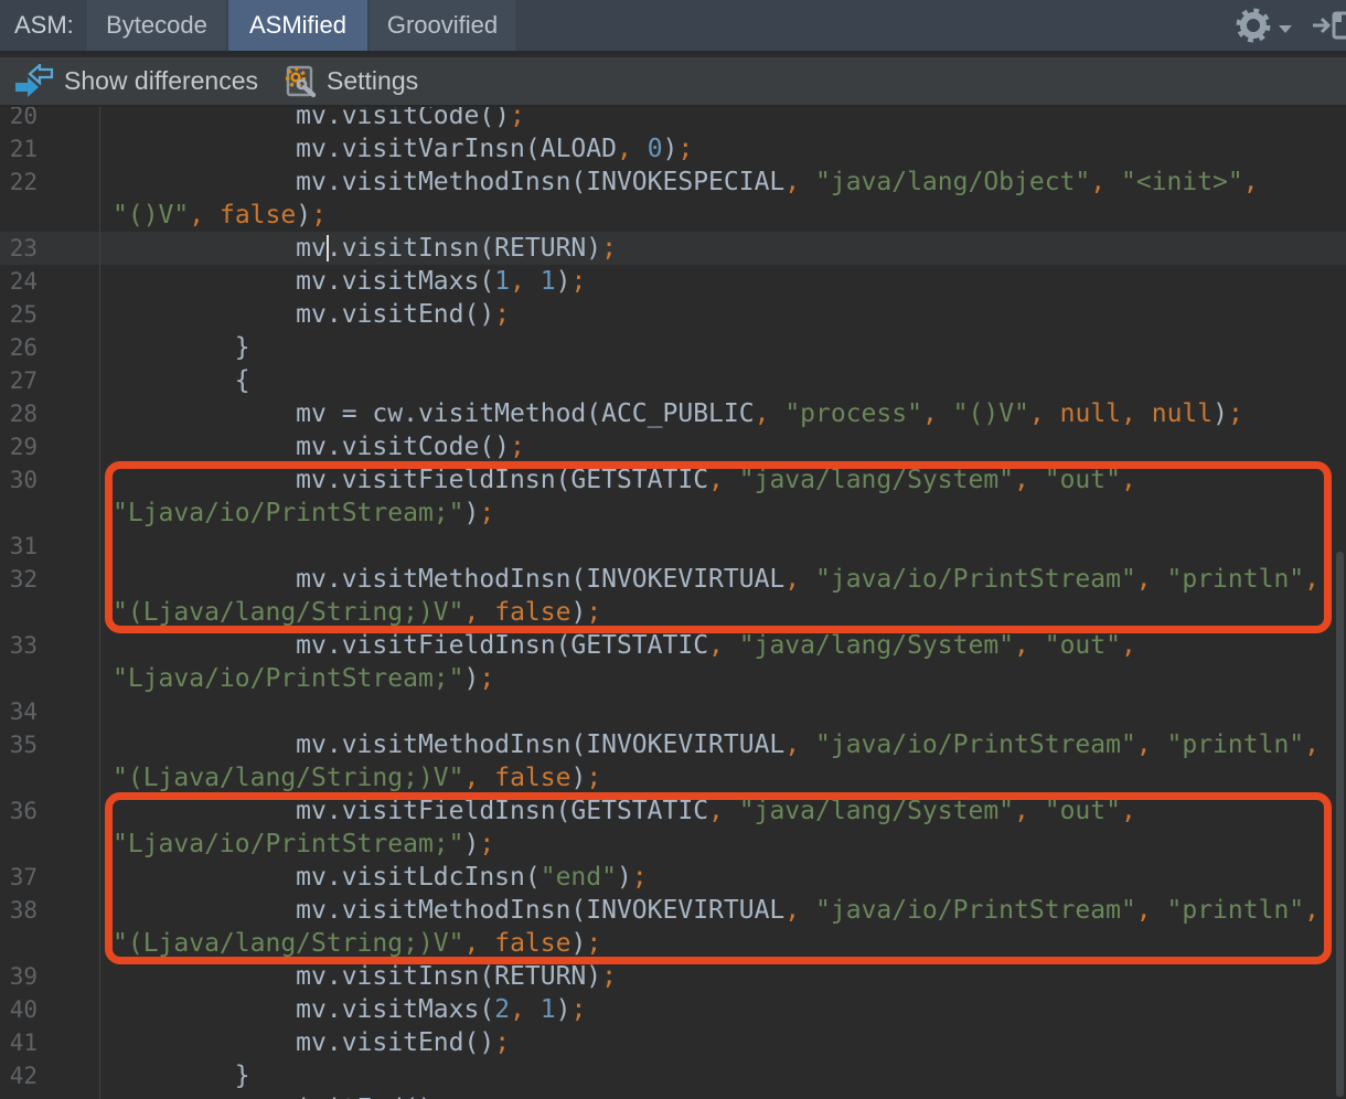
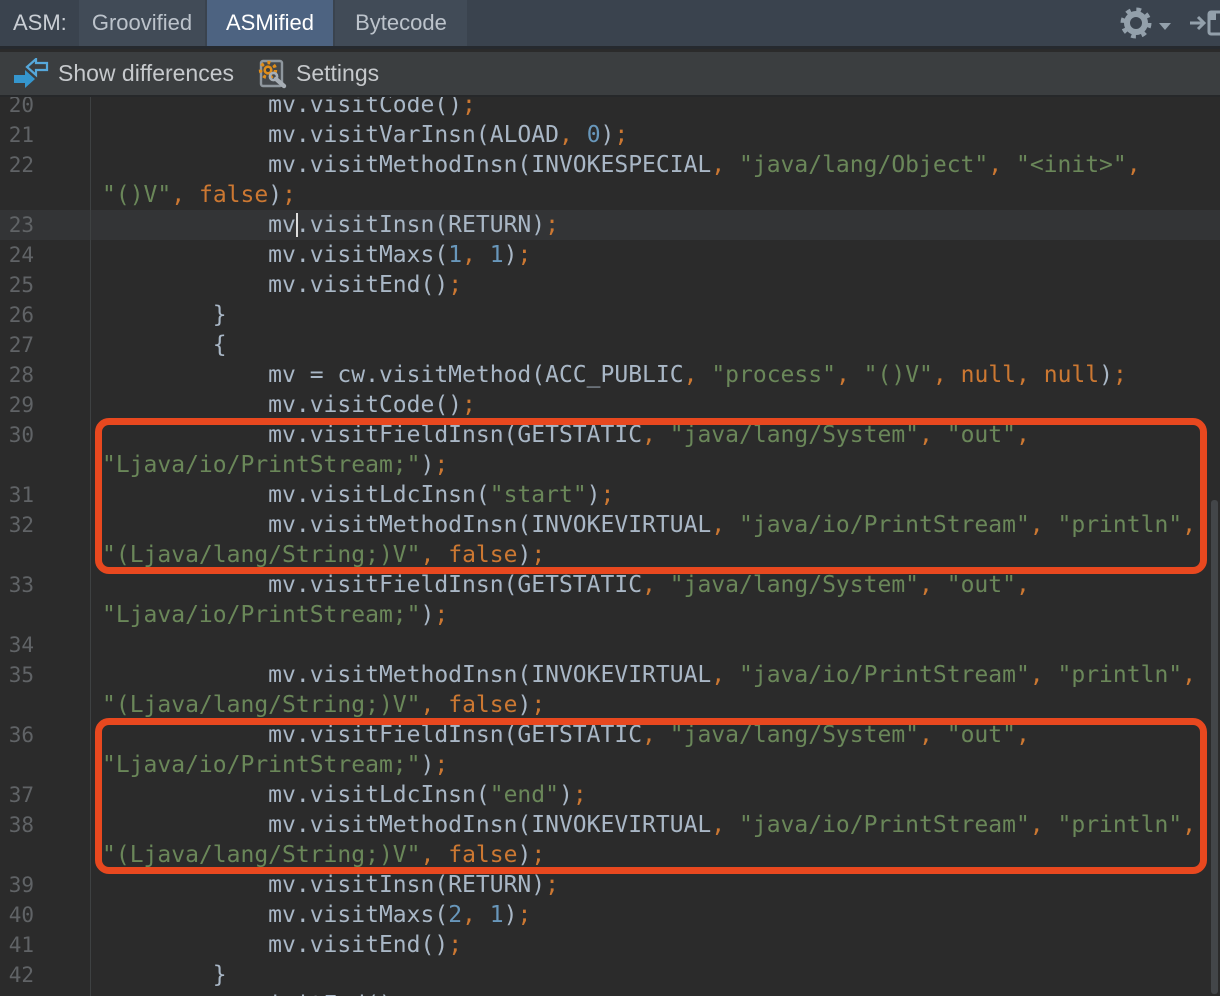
  ASM:
- Bytecode
+ Groovified
  ASMified
- Groovified
+ Bytecode
  Show differences
  Settings
  20
  mv.visitCode();
  21
  mv.visitVarInsn(ALOAD, 0);
  22
  mv.visitMethodInsn(INVOKESPECIAL, "java/lang/Object", "<init>",
  "()V", false);
  23
  mv.visitInsn(RETURN);
  24
  mv.visitMaxs(1, 1);
  25
  mv.visitEnd();
  26
  }
  27
  {
  28
  mv = cw.visitMethod(ACC_PUBLIC, "process", "()V", null, null);
  29
  mv.visitCode();
  30
  mv.visitFieldInsn(GETSTATIC, "java/lang/System", "out",
  "Ljava/io/PrintStream;");
  31
+ mv.visitLdcInsn("start");
  32
  mv.visitMethodInsn(INVOKEVIRTUAL, "java/io/PrintStream", "println",
  "(Ljava/lang/String;)V", false);
  33
  mv.visitFieldInsn(GETSTATIC, "java/lang/System", "out",
  "Ljava/io/PrintStream;");
  34
  35
  mv.visitMethodInsn(INVOKEVIRTUAL, "java/io/PrintStream", "println",
  "(Ljava/lang/String;)V", false);
  36
  mv.visitFieldInsn(GETSTATIC, "java/lang/System", "out",
  "Ljava/io/PrintStream;");
  37
  mv.visitLdcInsn("end");
  38
  mv.visitMethodInsn(INVOKEVIRTUAL, "java/io/PrintStream", "println",
  "(Ljava/lang/String;)V", false);
  39
  mv.visitInsn(RETURN);
  40
  mv.visitMaxs(2, 1);
  41
  mv.visitEnd();
  42
  }
